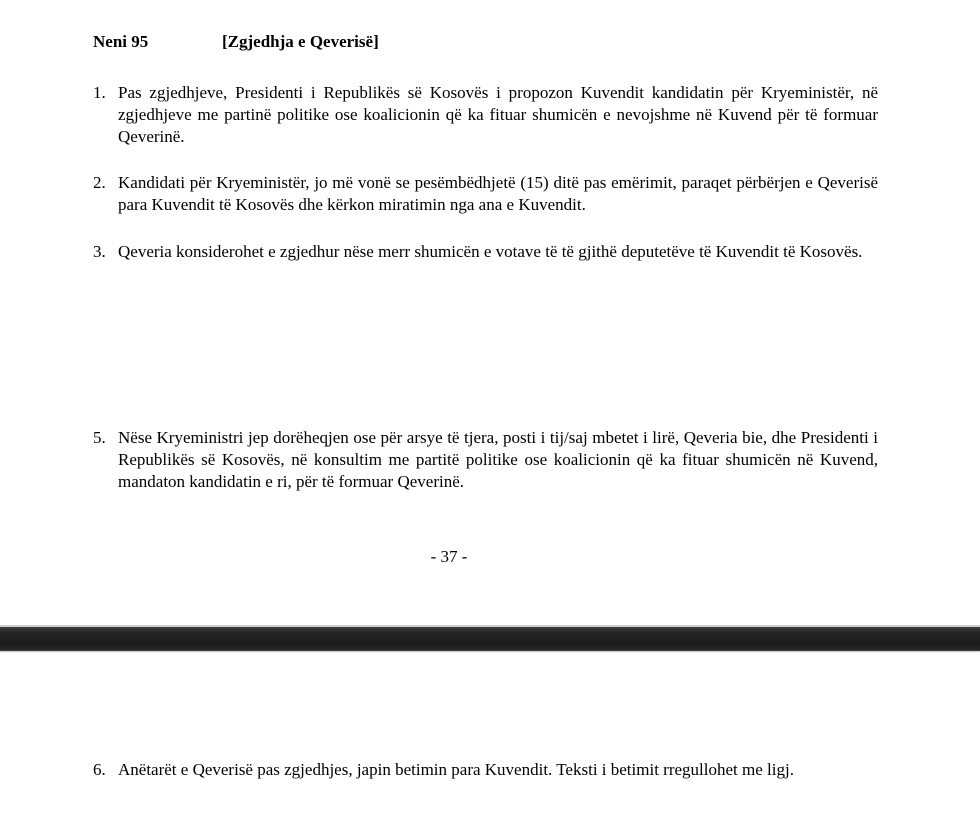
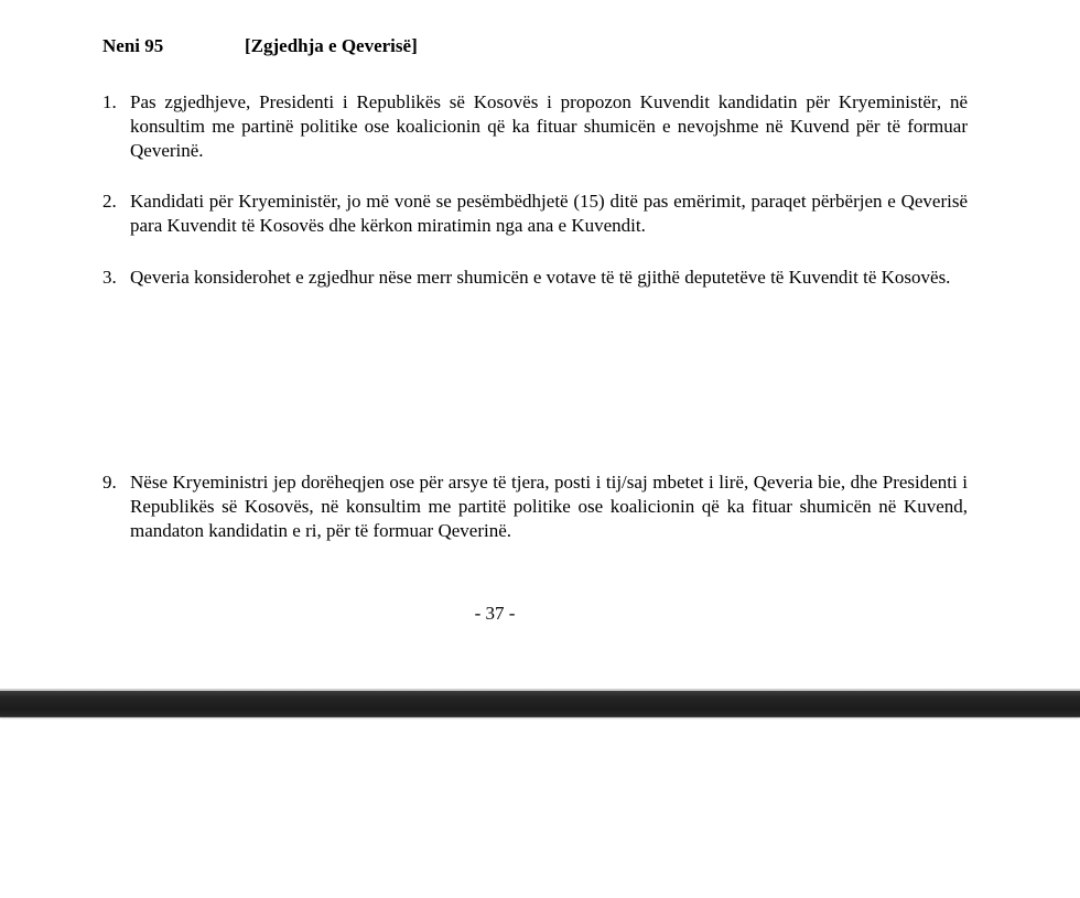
  Neni 95 [Zgjedhja e Qeverisë]
  1.
- Pas zgjedhjeve, Presidenti i Republikës së Kosovës i propozon Kuvendit kandidatin për Kryeministër, në zgjedhjeve me partinë politike ose koalicionin që ka fituar shumicën e nevojshme në Kuvend për të formuar Qeverinë.
+ Pas zgjedhjeve, Presidenti i Republikës së Kosovës i propozon Kuvendit kandidatin për Kryeministër, në konsultim me partinë politike ose koalicionin që ka fituar shumicën e nevojshme në Kuvend për të formuar Qeverinë.
  2.
  Kandidati për Kryeministër, jo më vonë se pesëmbëdhjetë (15) ditë pas emërimit, paraqet përbërjen e Qeverisë para Kuvendit të Kosovës dhe kërkon miratimin nga ana e Kuvendit.
  3.
  Qeveria konsiderohet e zgjedhur nëse merr shumicën e votave të të gjithë deputetëve të Kuvendit të Kosovës.
- 5.
+ 9.
  Nëse Kryeministri jep dorëheqjen ose për arsye të tjera, posti i tij/saj mbetet i lirë, Qeveria bie, dhe Presidenti i Republikës së Kosovës, në konsultim me partitë politike ose koalicionin që ka fituar shumicën në Kuvend, mandaton kandidatin e ri, për të formuar Qeverinë.
  - 37 -
- 6.
- Anëtarët e Qeverisë pas zgjedhjes, japin betimin para Kuvendit. Teksti i betimit rregullohet me ligj.
